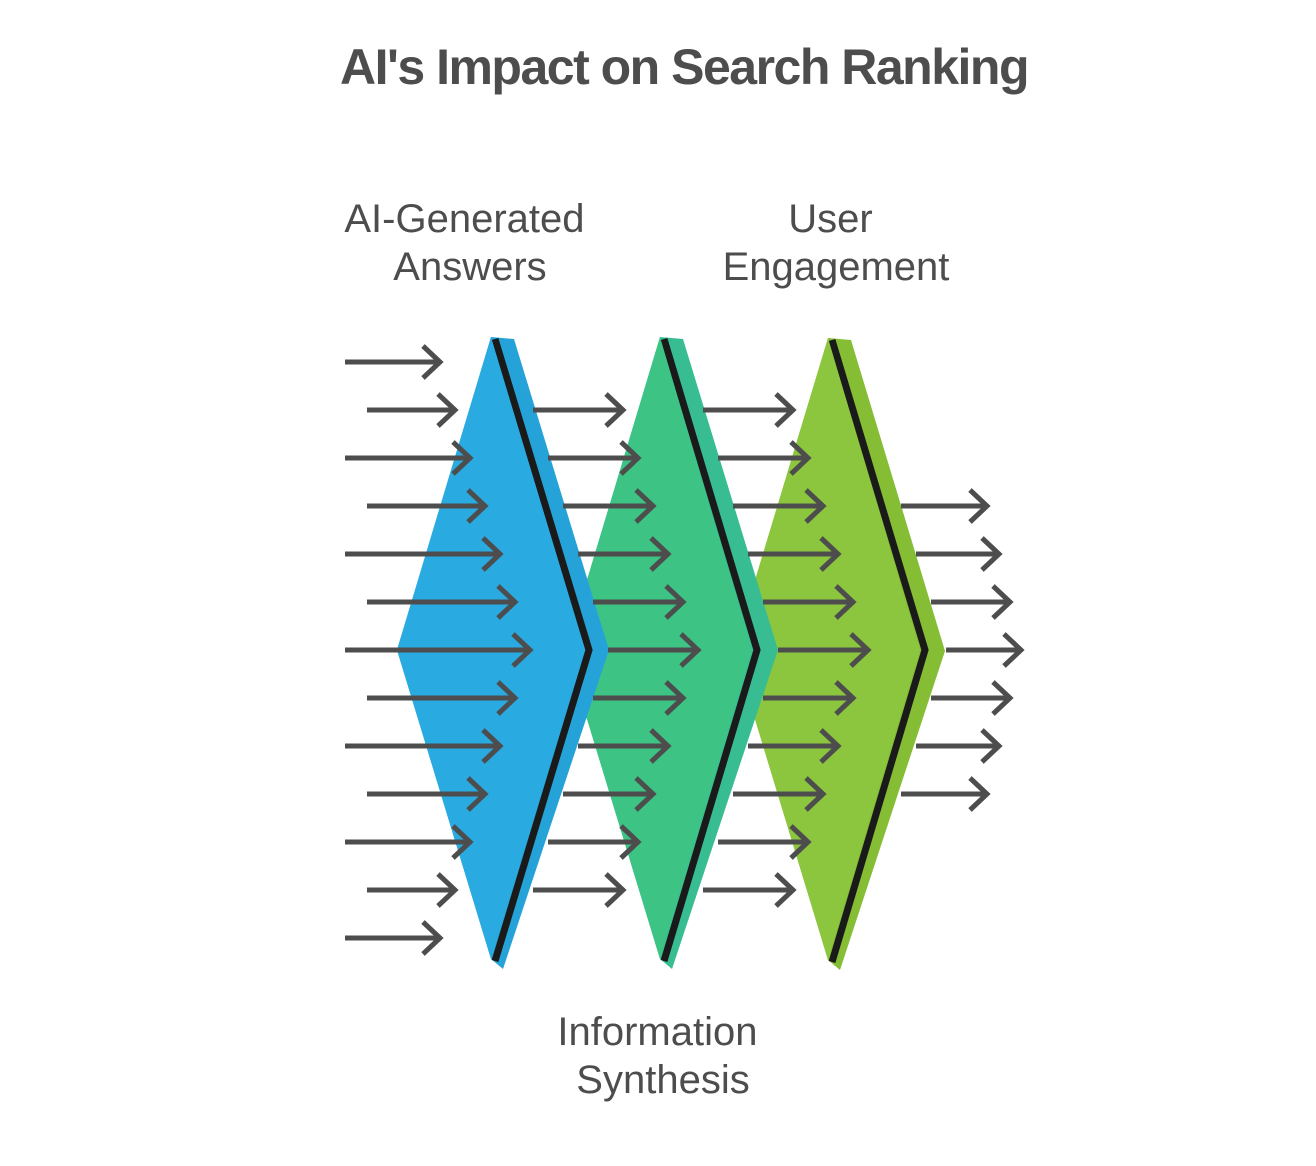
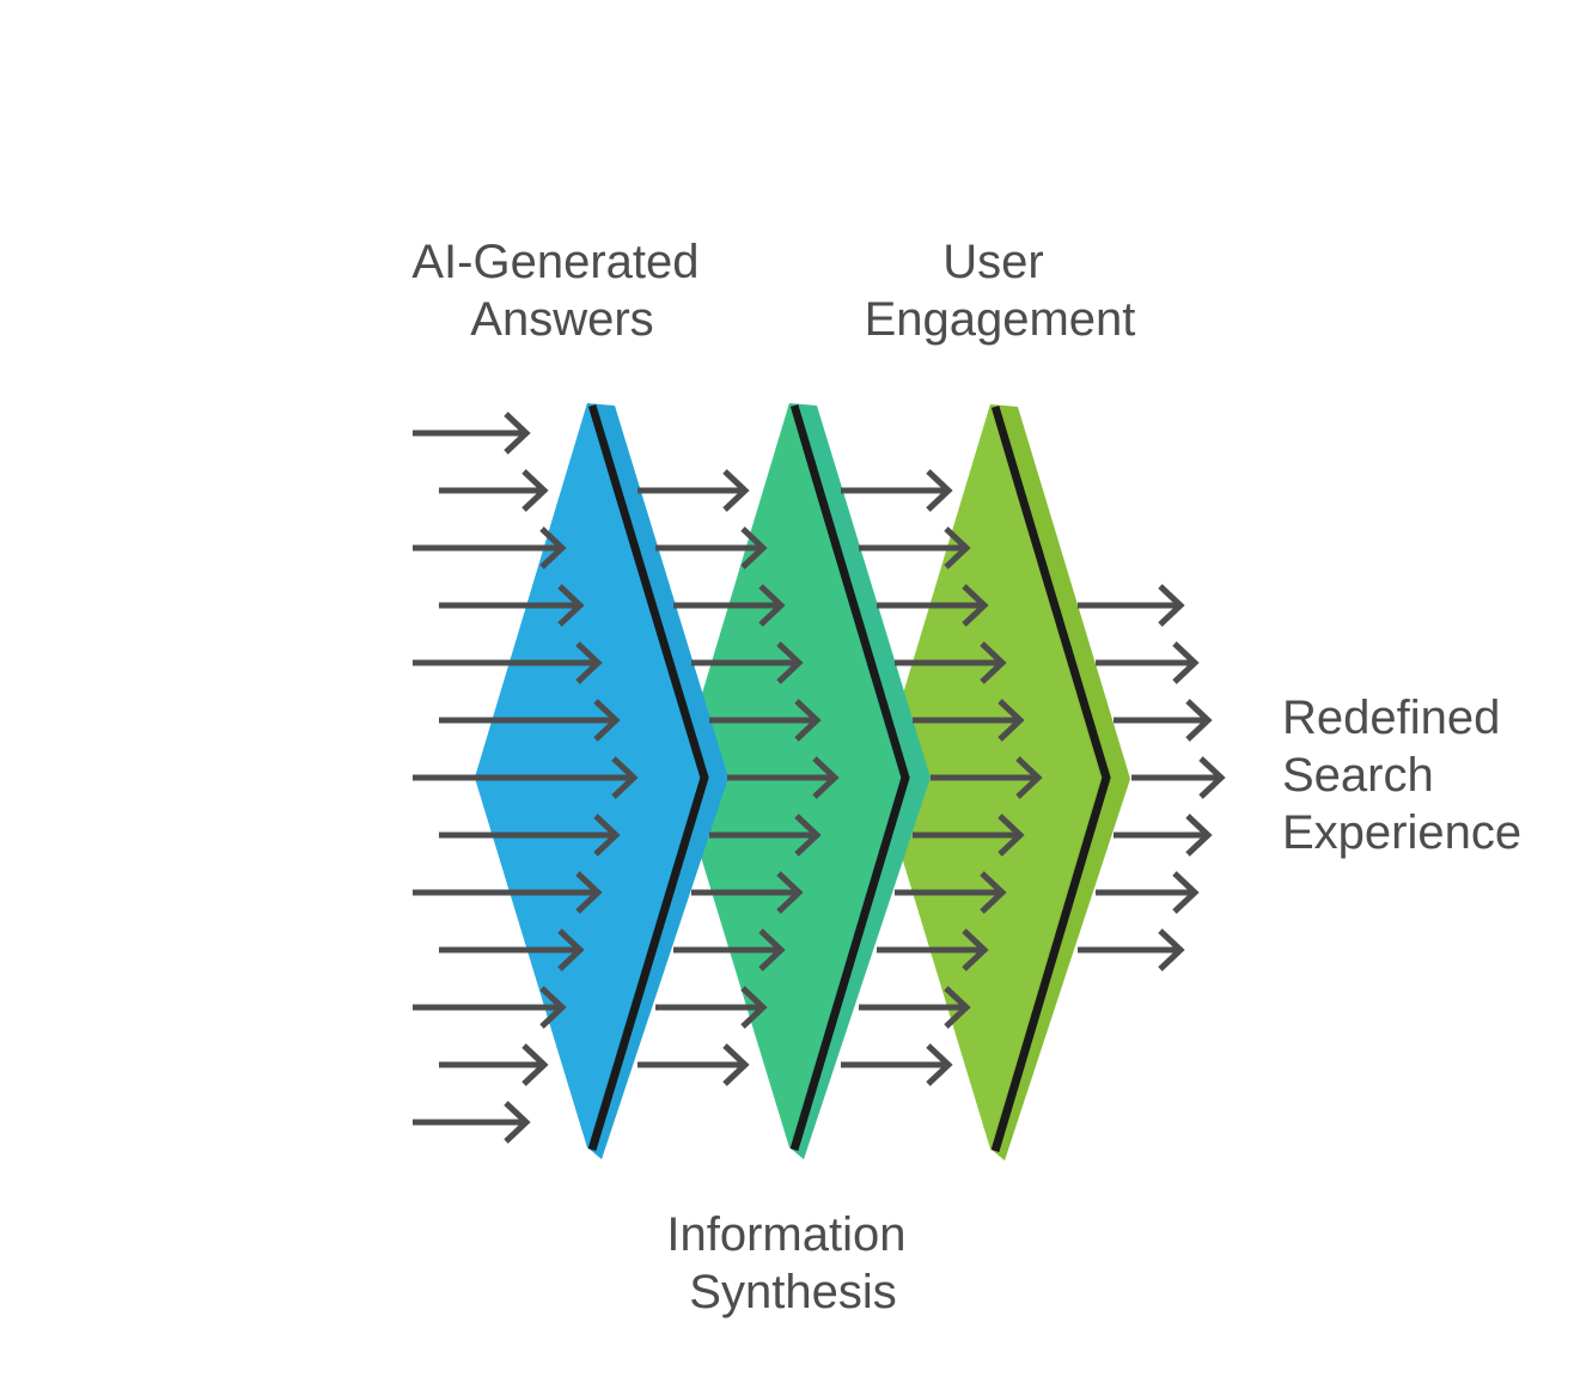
- AI's Impact on Search Ranking
  AI-Generated Answers
  User Engagement
+ Redefined Search Experience
  Information Synthesis
